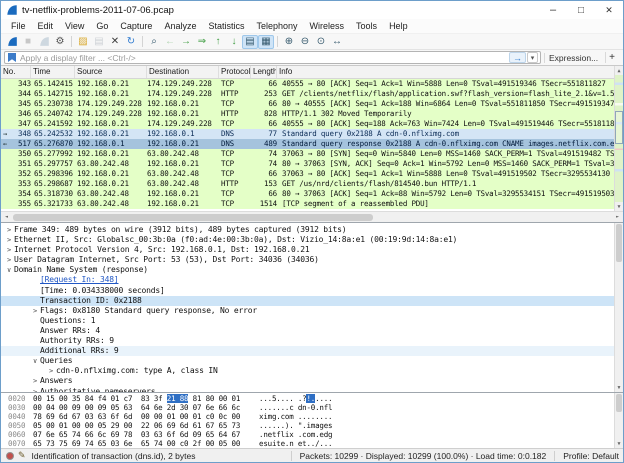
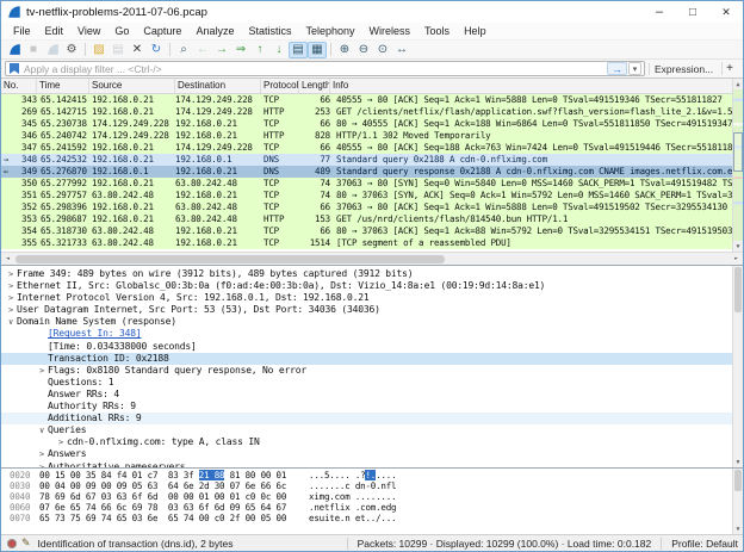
  tv-netflix-problems-2011-07-06.pcap
  File
  Edit
  View
  Go
  Capture
  Analyze
  Statistics
  Telephony
  Wireless
  Tools
  Help
  ■
  ⚙
  ▨
  ▤
  ✕
  ↻
  ⌕
  ←
  →
  ⇒
  ↑
  ↓
  ▤
  ▦
  ⊕
  ⊖
  ⊙
  ↔
  Apply a display filter ... <Ctrl-/>
  Expression...
  +
  No.
  Time
  Source
  Destination
  Protocol
  Length
  Info
  343
  65.142415
  192.168.0.21
  174.129.249.228
  TCP
  66
  40555 → 80 [ACK] Seq=1 Ack=1 Win=5888 Len=0 TSval=491519346 TSecr=551811827
- 344
+ 269
  65.142715
  192.168.0.21
  174.129.249.228
  HTTP
  253
  GET /clients/netflix/flash/application.swf?flash_version=flash_lite_2.1&v=1.5
  345
  65.230738
  174.129.249.228
  192.168.0.21
  TCP
  66
  80 → 40555 [ACK] Seq=1 Ack=188 Win=6864 Len=0 TSval=551811850 TSecr=491519347
  346
  65.240742
  174.129.249.228
  192.168.0.21
  HTTP
  828
  HTTP/1.1 302 Moved Temporarily
  347
  65.241592
  192.168.0.21
  174.129.249.228
  TCP
  66
  40555 → 80 [ACK] Seq=188 Ack=763 Win=7424 Len=0 TSval=491519446 TSecr=5518118
  →
  348
  65.242532
  192.168.0.21
  192.168.0.1
  DNS
  77
  Standard query 0x2188 A cdn-0.nflximg.com
  ←
- 517
+ 349
  65.276870
  192.168.0.1
  192.168.0.21
  DNS
  489
  Standard query response 0x2188 A cdn-0.nflximg.com CNAME images.netflix.com.e
  350
  65.277992
  192.168.0.21
  63.80.242.48
  TCP
  74
  37063 → 80 [SYN] Seq=0 Win=5840 Len=0 MSS=1460 SACK_PERM=1 TSval=491519482 TS
  351
  65.297757
  63.80.242.48
  192.168.0.21
  TCP
  74
  80 → 37063 [SYN, ACK] Seq=0 Ack=1 Win=5792 Len=0 MSS=1460 SACK_PERM=1 TSval=3
  352
  65.298396
  192.168.0.21
  63.80.242.48
  TCP
  66
  37063 → 80 [ACK] Seq=1 Ack=1 Win=5888 Len=0 TSval=491519502 TSecr=3295534130
  353
  65.298687
  192.168.0.21
  63.80.242.48
  HTTP
  153
  GET /us/nrd/clients/flash/814540.bun HTTP/1.1
  354
  65.318730
  63.80.242.48
  192.168.0.21
  TCP
  66
  80 → 37063 [ACK] Seq=1 Ack=88 Win=5792 Len=0 TSval=3295534151 TSecr=491519503
  355
  65.321733
  63.80.242.48
  192.168.0.21
  TCP
  1514
  [TCP segment of a reassembled PDU]
  >
  Frame 349: 489 bytes on wire (3912 bits), 489 bytes captured (3912 bits)
  >
  Ethernet II, Src: Globalsc_00:3b:0a (f0:ad:4e:00:3b:0a), Dst: Vizio_14:8a:e1 (00:19:9d:14:8a:e1)
  >
  Internet Protocol Version 4, Src: 192.168.0.1, Dst: 192.168.0.21
  >
  User Datagram Internet, Src Port: 53 (53), Dst Port: 34036 (34036)
  ∨
  Domain Name System (response)
  [Request In: 348]
  [Time: 0.034338000 seconds]
  Transaction ID: 0x2188
  >
  Flags: 0x8180 Standard query response, No error
  Questions: 1
  Answer RRs: 4
  Authority RRs: 9
  Additional RRs: 9
  ∨
  Queries
  >
  cdn-0.nflximg.com: type A, class IN
  >
  Answers
  Authoritative nameservers
  0020
  00 15 00 35 84 f4 01 c7 83 3f 21 88 81 80 00 01
  ...5.... .?!.....
  0030
  00 04 00 09 00 09 05 63 64 6e 2d 30 07 6e 66 6c
  .......c dn-0.nfl
  0040
  78 69 6d 67 03 63 6f 6d 00 00 01 00 01 c0 0c 00
  ximg.com ........
- 0050
- 05 00 01 00 00 05 29 00 22 06 69 6d 61 67 65 73
- ......). ".images
  0060
  07 6e 65 74 66 6c 69 78 03 63 6f 6d 09 65 64 67
  .netflix .com.edg
  0070
  65 73 75 69 74 65 03 6e 65 74 00 c0 2f 00 05 00
  esuite.n et../...
  Identification of transaction (dns.id), 2 bytes
  Packets: 10299 · Displayed: 10299 (100.0%) · Load time: 0:0.182
  Profile: Default
